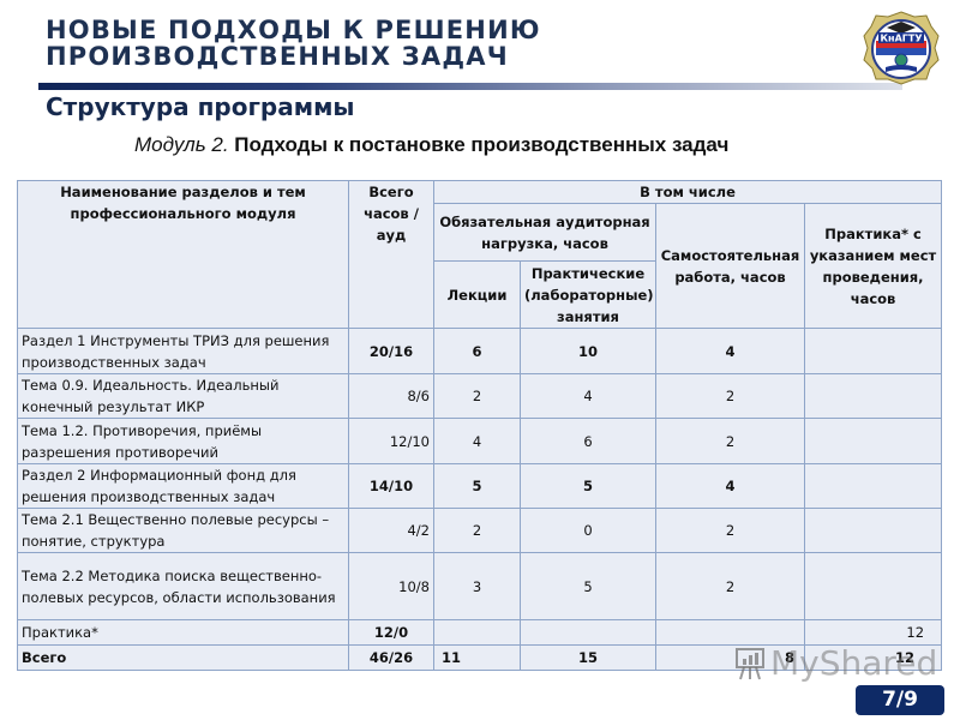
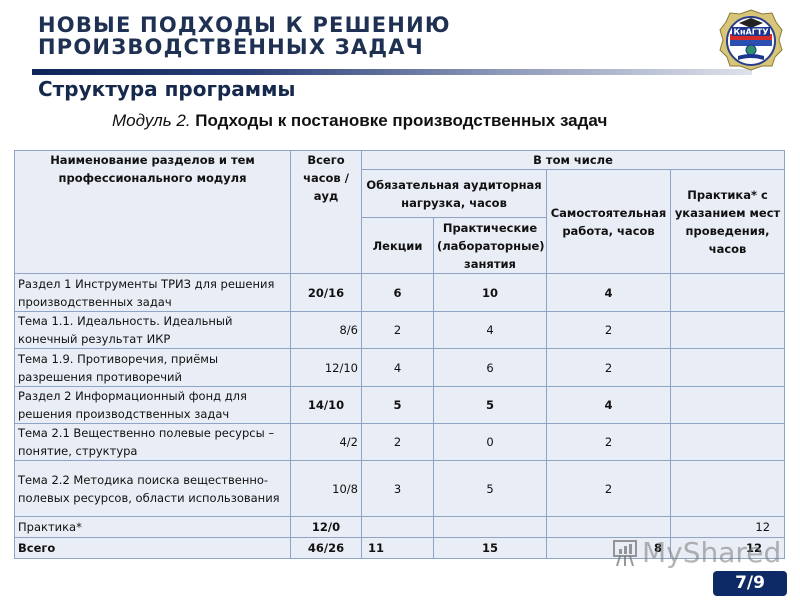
  НОВЫЕ ПОДХОДЫ К РЕШЕНИЮ
  ПРОИЗВОДСТВЕННЫХ ЗАДАЧ
  Структура программы
  КнАГТУ
  Модуль 2. Подходы к постановке производственных задач
  Наименование разделов и тем профессионального модуля	Всего часов /ауд	В том числе
  Обязательная аудиторная нагрузка, часов	Самостоятельная работа, часов	Практика* с указанием мест проведения, часов
  Лекции	Практические (лабораторные) занятия
  Раздел 1 Инструменты ТРИЗ для решения производственных задач	20/16	6	10	4
- Тема 0.9. Идеальность. Идеальный конечный результат ИКР	8/6	2	4	2
+ Тема 1.1. Идеальность. Идеальный конечный результат ИКР	8/6	2	4	2
- Тема 1.2. Противоречия, приёмы разрешения противоречий	12/10	4	6	2
+ Тема 1.9. Противоречия, приёмы разрешения противоречий	12/10	4	6	2
  Раздел 2 Информационный фонд для решения производственных задач	14/10	5	5	4
  Тема 2.1 Вещественно полевые ресурсы – понятие, структура	4/2	2	0	2
  Тема 2.2 Методика поиска вещественно-полевых ресурсов, области использования	10/8	3	5	2
  Практика*	12/0				12
  Всего	46/26	11	15	8	12
  MyShared
  7/9
